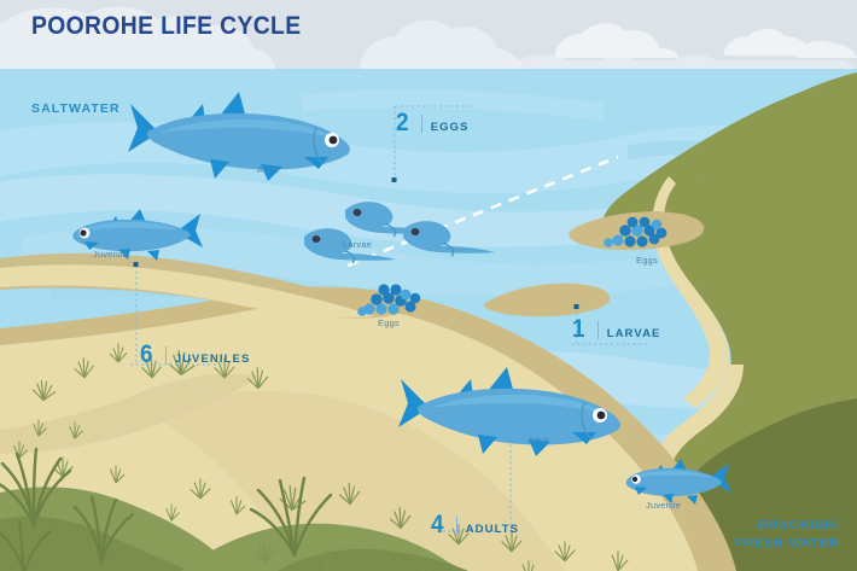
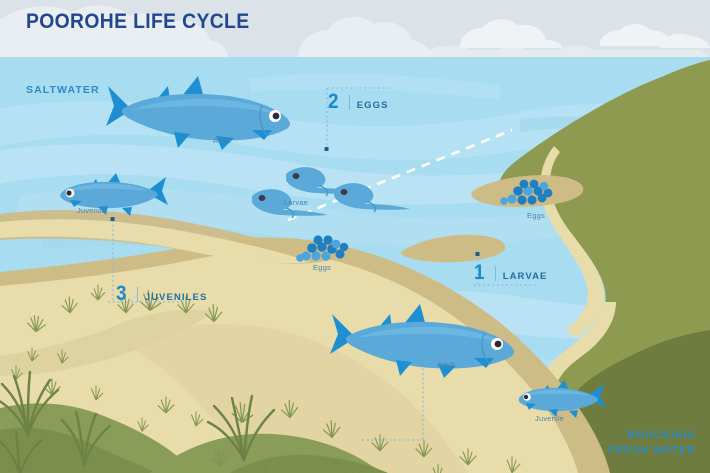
  POOROHE LIFE CYCLE
  SALTWATER
  BRACKISH/
  FRESH WATER
  1
  LARVAE
  2
  EGGS
- 6
+ 3
  JUVENILES
- 4
- ADULTS
  Adult
  Juvenile
  Larvae
  Eggs
  Eggs
  Adult
  Juvenile
